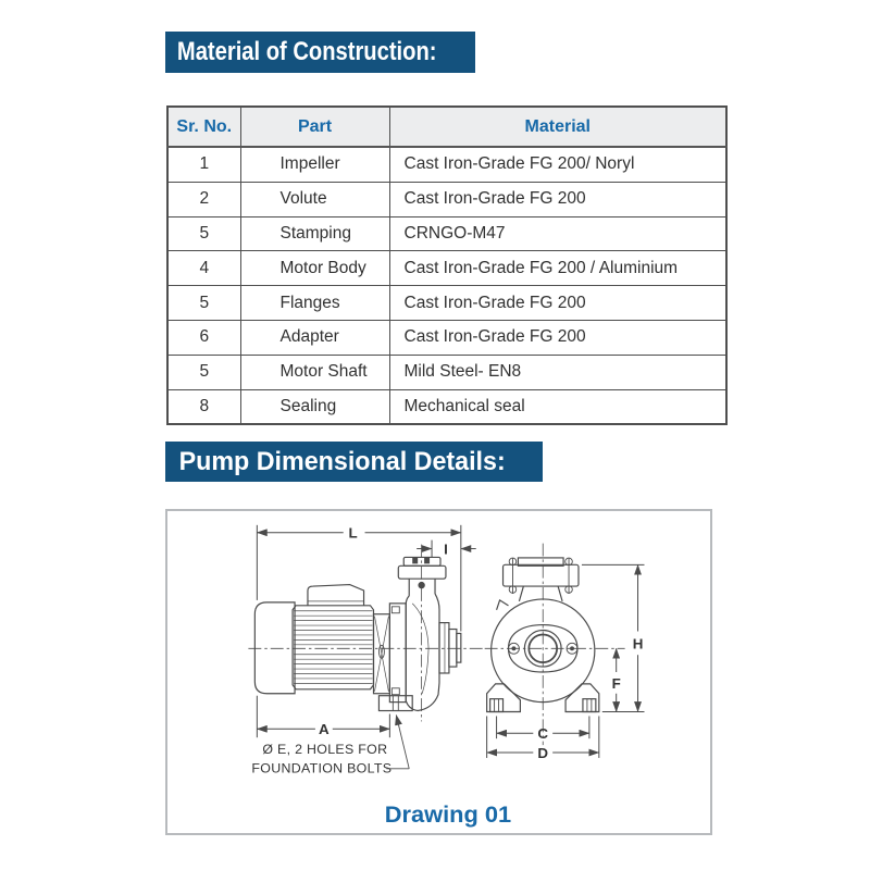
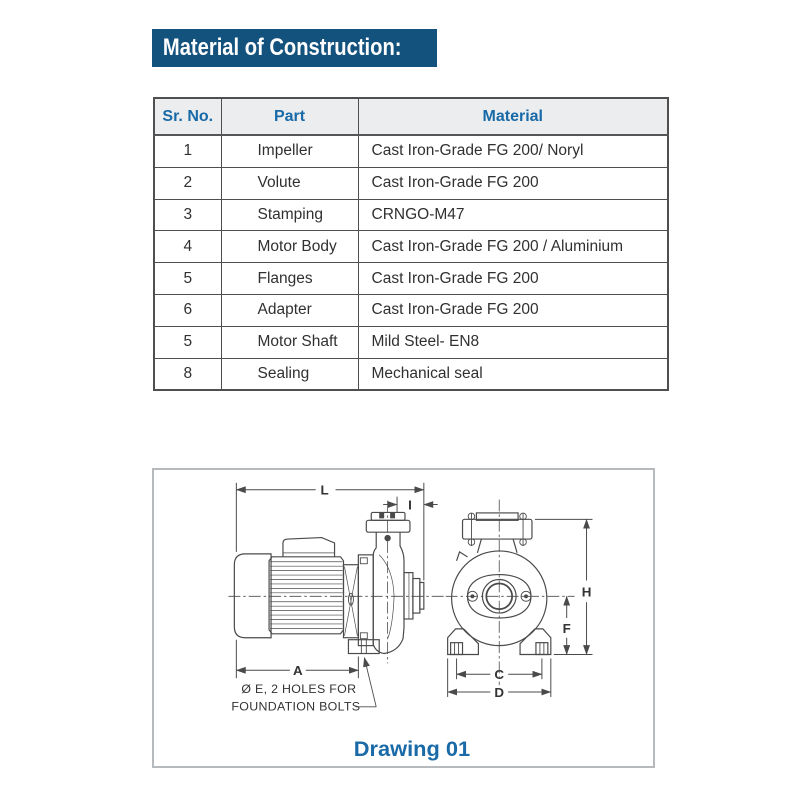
  Material of Construction:
  Sr. No.	Part	Material
  1	Impeller	Cast Iron-Grade FG 200/ Noryl
  2	Volute	Cast Iron-Grade FG 200
- 5	Stamping	CRNGO-M47
+ 3	Stamping	CRNGO-M47
  4	Motor Body	Cast Iron-Grade FG 200 / Aluminium
  5	Flanges	Cast Iron-Grade FG 200
  6	Adapter	Cast Iron-Grade FG 200
  5	Motor Shaft	Mild Steel- EN8
  8	Sealing	Mechanical seal
- Pump Dimensional Details:
  L
  I
  A
  Ø E, 2 HOLES FOR
  FOUNDATION BOLT
  H
  F
  C
  D
  Drawing 01
